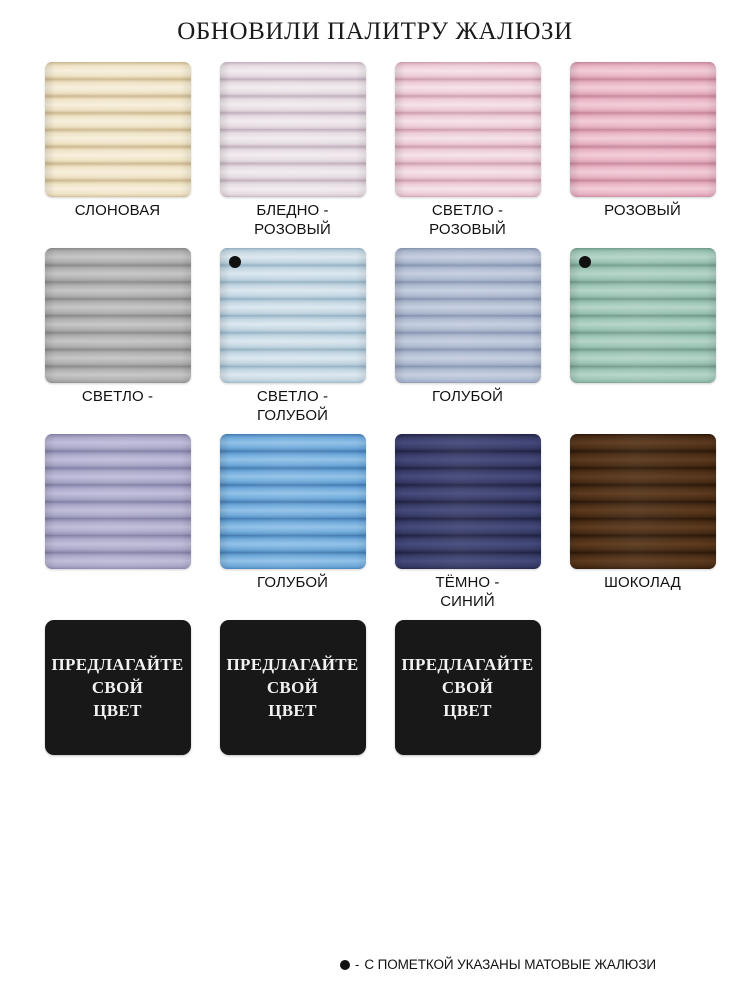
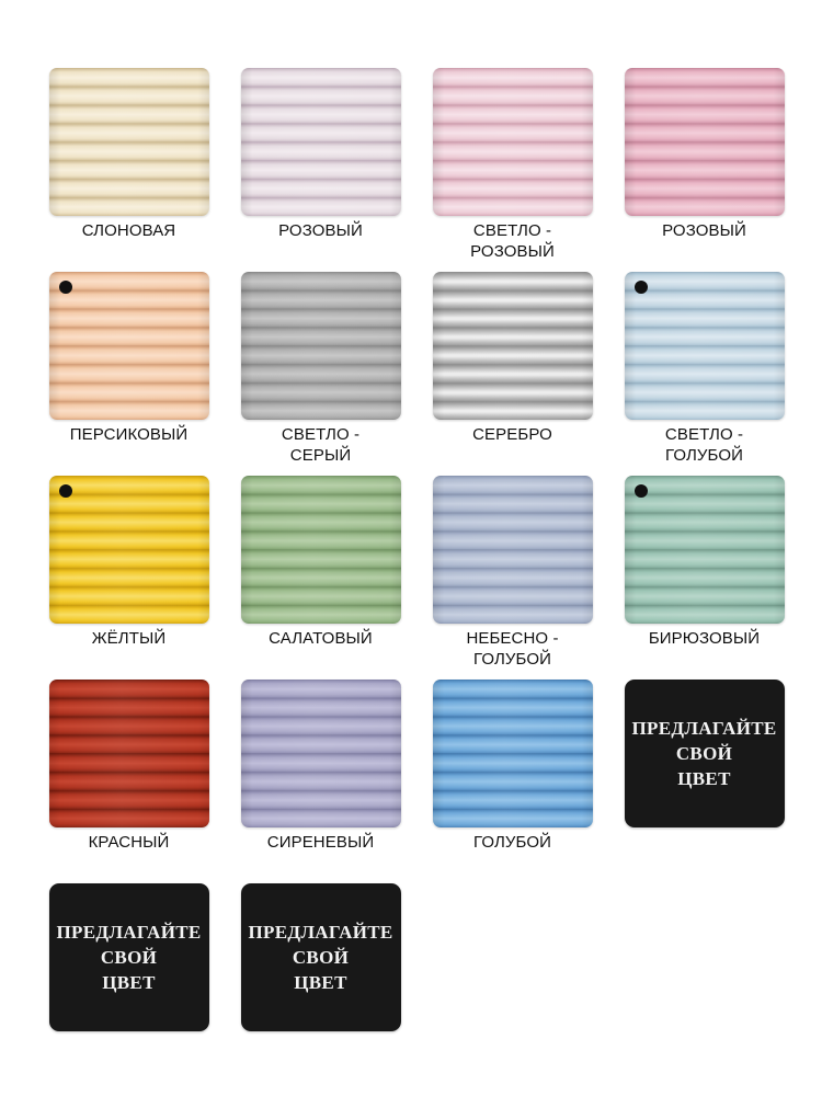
- ОБНОВИЛИ ПАЛИТРУ ЖАЛЮЗИ
  СЛОНОВАЯ
- БЛЕДНО -
  РОЗОВЫЙ
  СВЕТЛО -
  РОЗОВЫЙ
  РОЗОВЫЙ
+ ПЕРСИКОВЫЙ
  СВЕТЛО -
+ СЕРЫЙ
+ СЕРЕБРО
  СВЕТЛО -
  ГОЛУБОЙ
+ ЖЁЛТЫЙ
+ САЛАТОВЫЙ
+ НЕБЕСНО -
  ГОЛУБОЙ
+ БИРЮЗОВЫЙ
+ КРАСНЫЙ
+ СИРЕНЕВЫЙ
  ГОЛУБОЙ
- ТЁМНО -
- СИНИЙ
- ШОКОЛАД
  ПРЕДЛАГАЙТЕ
  СВОЙ
  ЦВЕТ
  ПРЕДЛАГАЙТЕ
  СВОЙ
  ЦВЕТ
  ПРЕДЛАГАЙТЕ
  СВОЙ
  ЦВЕТ
- -
- С ПОМЕТКОЙ УКАЗАНЫ МАТОВЫЕ ЖАЛЮЗИ
